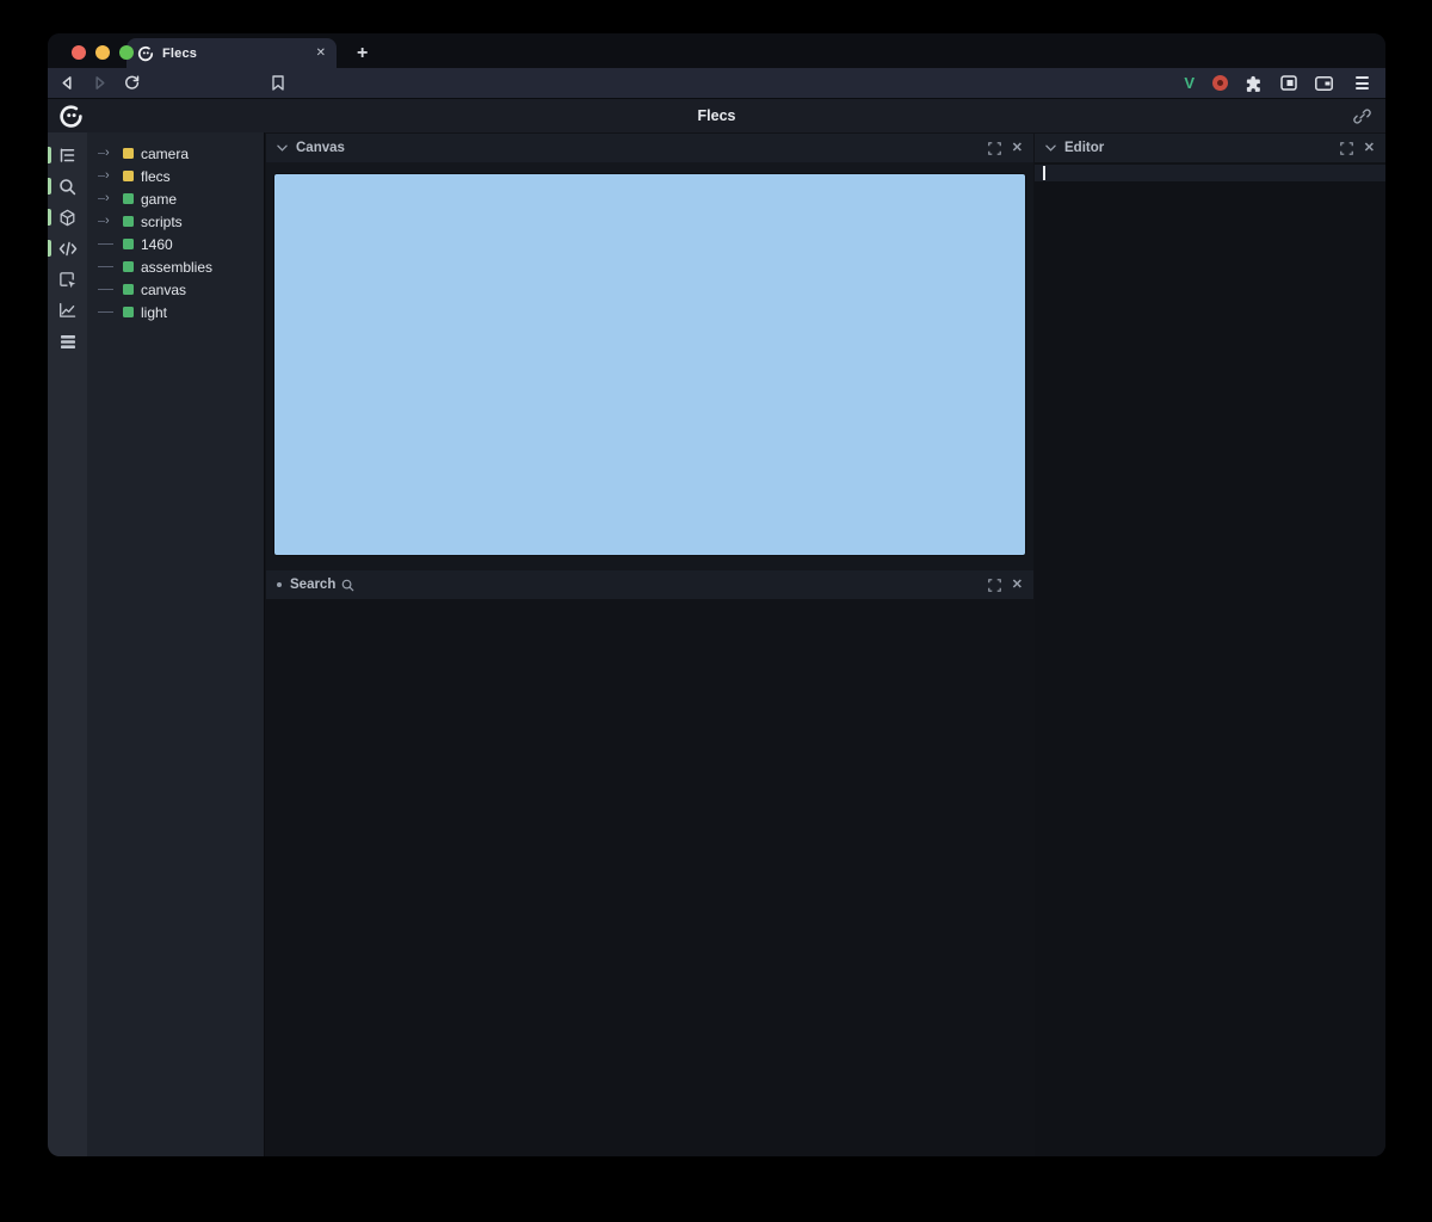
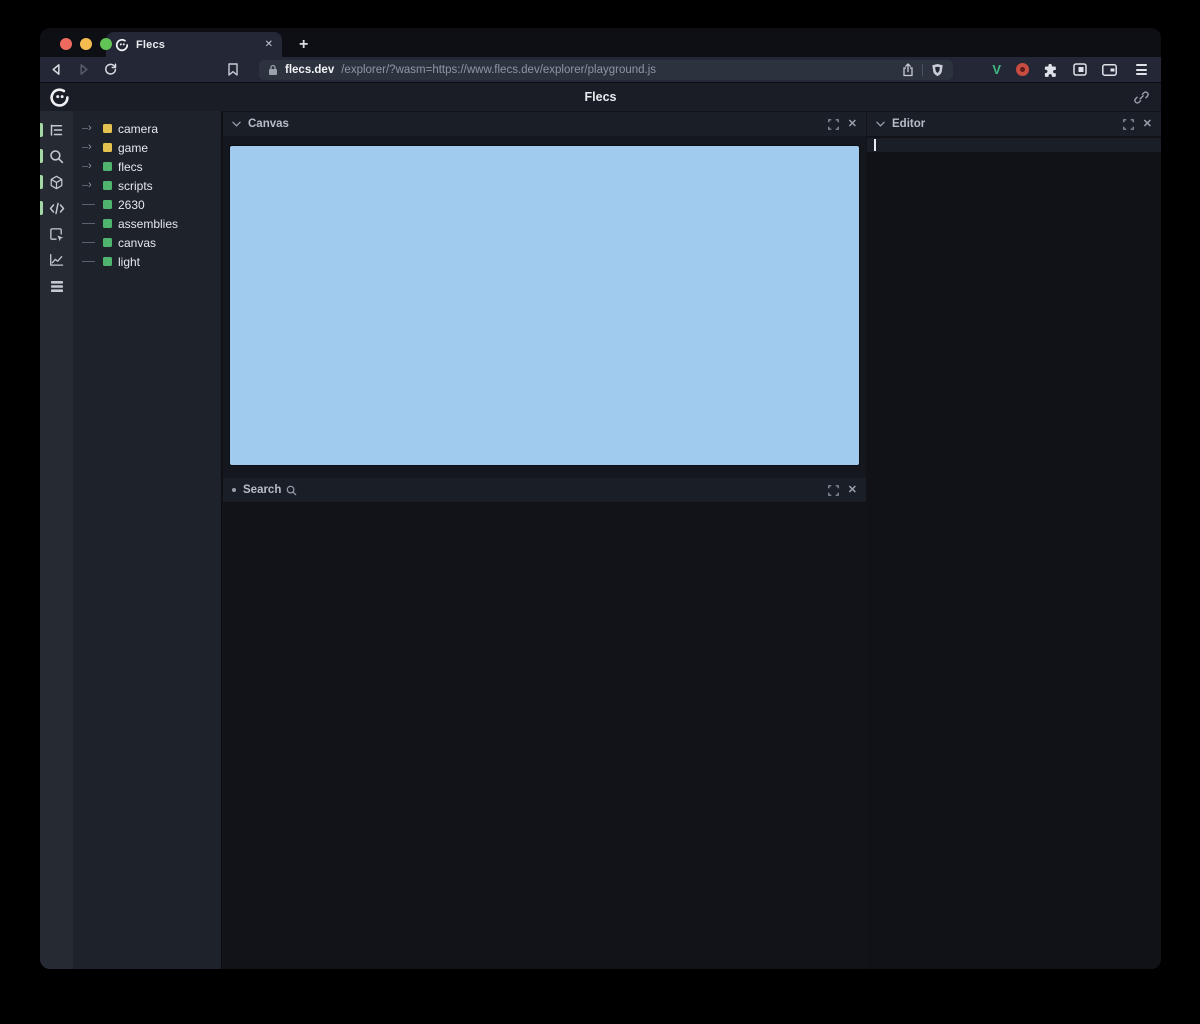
  Flecs
  ✕
  +
+ flecs.dev
+ /explorer/?wasm=https://www.flecs.dev/explorer/playground.js
  V
  Flecs
  ›
  camera
  ›
- flecs
+ game
  ›
- game
+ flecs
  ›
  scripts
- 1460
+ 2630
  assemblies
  canvas
  light
  Canvas
  ✕
  Search
  ✕
  Editor
  ✕
